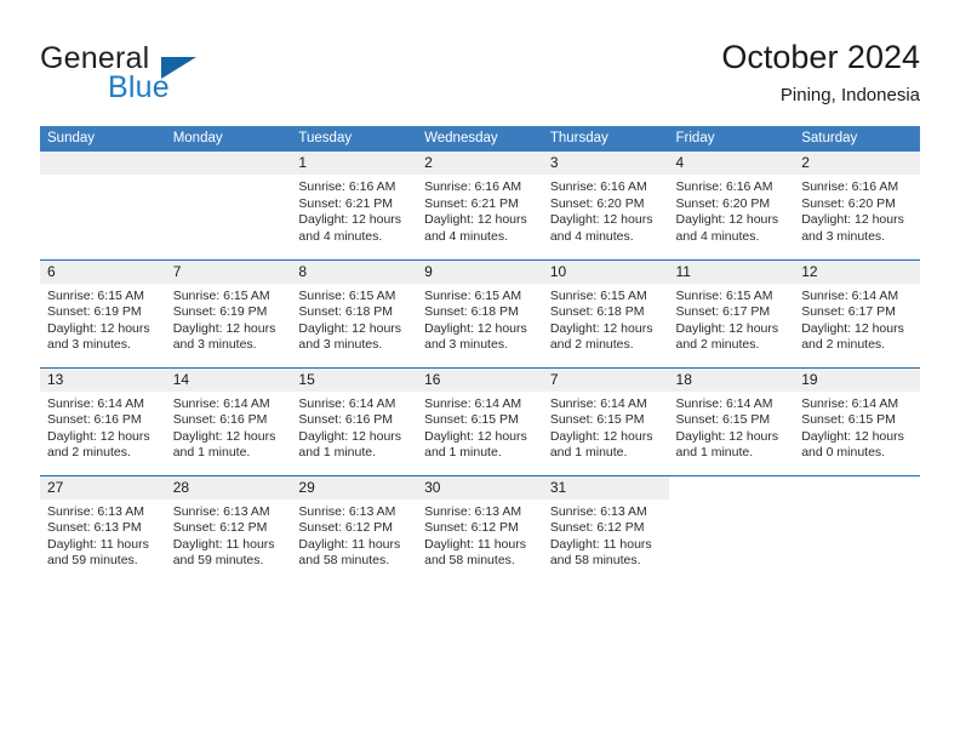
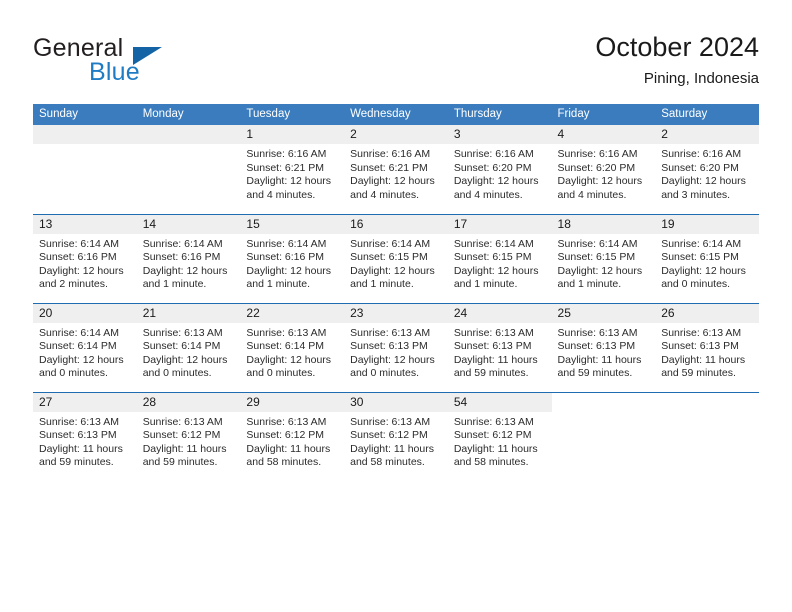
  General
  Blue
  October 2024
  Pining, Indonesia
  Sunday	Monday	Tuesday	Wednesday	Thursday	Friday	Saturday
  		1Sunrise: 6:16 AMSunset: 6:21 PMDaylight: 12 hoursand 4 minutes.	2Sunrise: 6:16 AMSunset: 6:21 PMDaylight: 12 hoursand 4 minutes.	3Sunrise: 6:16 AMSunset: 6:20 PMDaylight: 12 hoursand 4 minutes.	4Sunrise: 6:16 AMSunset: 6:20 PMDaylight: 12 hoursand 4 minutes.	2Sunrise: 6:16 AMSunset: 6:20 PMDaylight: 12 hoursand 3 minutes.
- 6Sunrise: 6:15 AMSunset: 6:19 PMDaylight: 12 hoursand 3 minutes.	7Sunrise: 6:15 AMSunset: 6:19 PMDaylight: 12 hoursand 3 minutes.	8Sunrise: 6:15 AMSunset: 6:18 PMDaylight: 12 hoursand 3 minutes.	9Sunrise: 6:15 AMSunset: 6:18 PMDaylight: 12 hoursand 3 minutes.	10Sunrise: 6:15 AMSunset: 6:18 PMDaylight: 12 hoursand 2 minutes.	11Sunrise: 6:15 AMSunset: 6:17 PMDaylight: 12 hoursand 2 minutes.	12Sunrise: 6:14 AMSunset: 6:17 PMDaylight: 12 hoursand 2 minutes.
- 13Sunrise: 6:14 AMSunset: 6:16 PMDaylight: 12 hoursand 2 minutes.	14Sunrise: 6:14 AMSunset: 6:16 PMDaylight: 12 hoursand 1 minute.	15Sunrise: 6:14 AMSunset: 6:16 PMDaylight: 12 hoursand 1 minute.	16Sunrise: 6:14 AMSunset: 6:15 PMDaylight: 12 hoursand 1 minute.	7Sunrise: 6:14 AMSunset: 6:15 PMDaylight: 12 hoursand 1 minute.	18Sunrise: 6:14 AMSunset: 6:15 PMDaylight: 12 hoursand 1 minute.	19Sunrise: 6:14 AMSunset: 6:15 PMDaylight: 12 hoursand 0 minutes.
+ 13Sunrise: 6:14 AMSunset: 6:16 PMDaylight: 12 hoursand 2 minutes.	14Sunrise: 6:14 AMSunset: 6:16 PMDaylight: 12 hoursand 1 minute.	15Sunrise: 6:14 AMSunset: 6:16 PMDaylight: 12 hoursand 1 minute.	16Sunrise: 6:14 AMSunset: 6:15 PMDaylight: 12 hoursand 1 minute.	17Sunrise: 6:14 AMSunset: 6:15 PMDaylight: 12 hoursand 1 minute.	18Sunrise: 6:14 AMSunset: 6:15 PMDaylight: 12 hoursand 1 minute.	19Sunrise: 6:14 AMSunset: 6:15 PMDaylight: 12 hoursand 0 minutes.
+ 20Sunrise: 6:14 AMSunset: 6:14 PMDaylight: 12 hoursand 0 minutes.	21Sunrise: 6:13 AMSunset: 6:14 PMDaylight: 12 hoursand 0 minutes.	22Sunrise: 6:13 AMSunset: 6:14 PMDaylight: 12 hoursand 0 minutes.	23Sunrise: 6:13 AMSunset: 6:13 PMDaylight: 12 hoursand 0 minutes.	24Sunrise: 6:13 AMSunset: 6:13 PMDaylight: 11 hoursand 59 minutes.	25Sunrise: 6:13 AMSunset: 6:13 PMDaylight: 11 hoursand 59 minutes.	26Sunrise: 6:13 AMSunset: 6:13 PMDaylight: 11 hoursand 59 minutes.
- 27Sunrise: 6:13 AMSunset: 6:13 PMDaylight: 11 hoursand 59 minutes.	28Sunrise: 6:13 AMSunset: 6:12 PMDaylight: 11 hoursand 59 minutes.	29Sunrise: 6:13 AMSunset: 6:12 PMDaylight: 11 hoursand 58 minutes.	30Sunrise: 6:13 AMSunset: 6:12 PMDaylight: 11 hoursand 58 minutes.	31Sunrise: 6:13 AMSunset: 6:12 PMDaylight: 11 hoursand 58 minutes.
+ 27Sunrise: 6:13 AMSunset: 6:13 PMDaylight: 11 hoursand 59 minutes.	28Sunrise: 6:13 AMSunset: 6:12 PMDaylight: 11 hoursand 59 minutes.	29Sunrise: 6:13 AMSunset: 6:12 PMDaylight: 11 hoursand 58 minutes.	30Sunrise: 6:13 AMSunset: 6:12 PMDaylight: 11 hoursand 58 minutes.	54Sunrise: 6:13 AMSunset: 6:12 PMDaylight: 11 hoursand 58 minutes.
